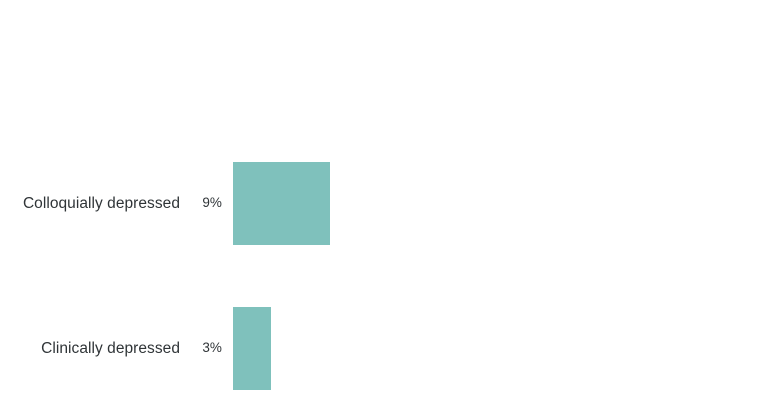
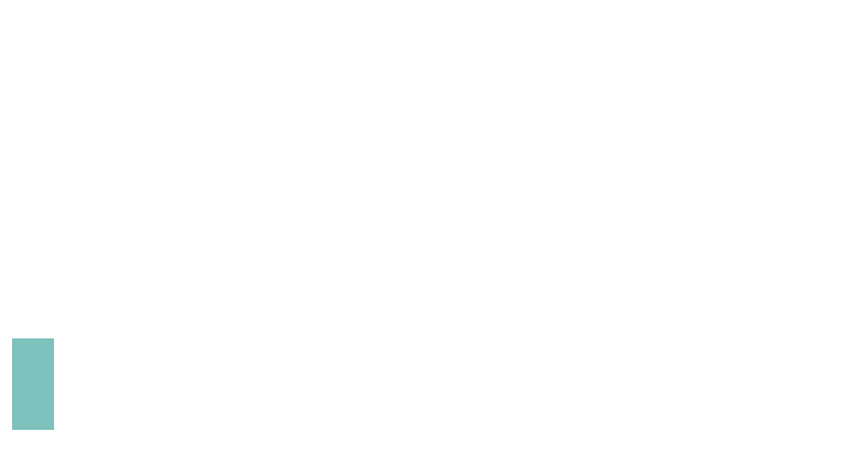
- Colloquially depressed
- 9%
- Clinically depressed
- 3%
